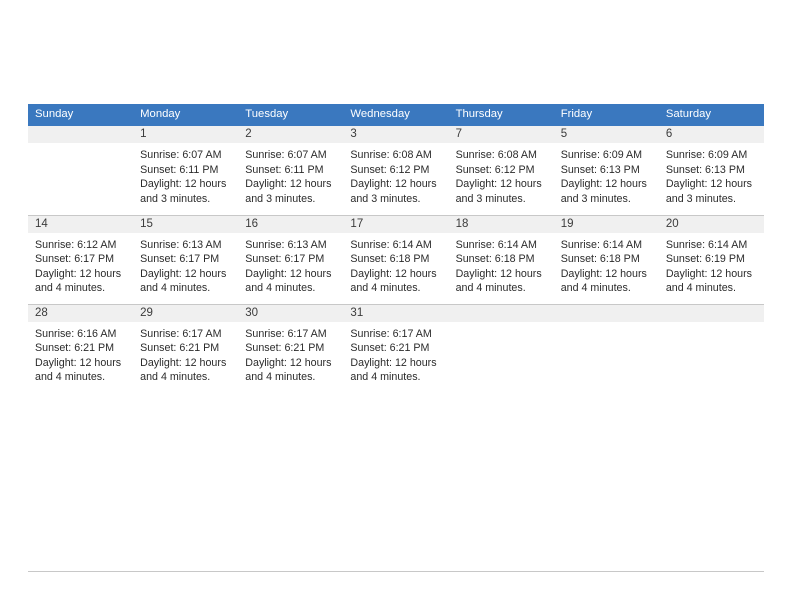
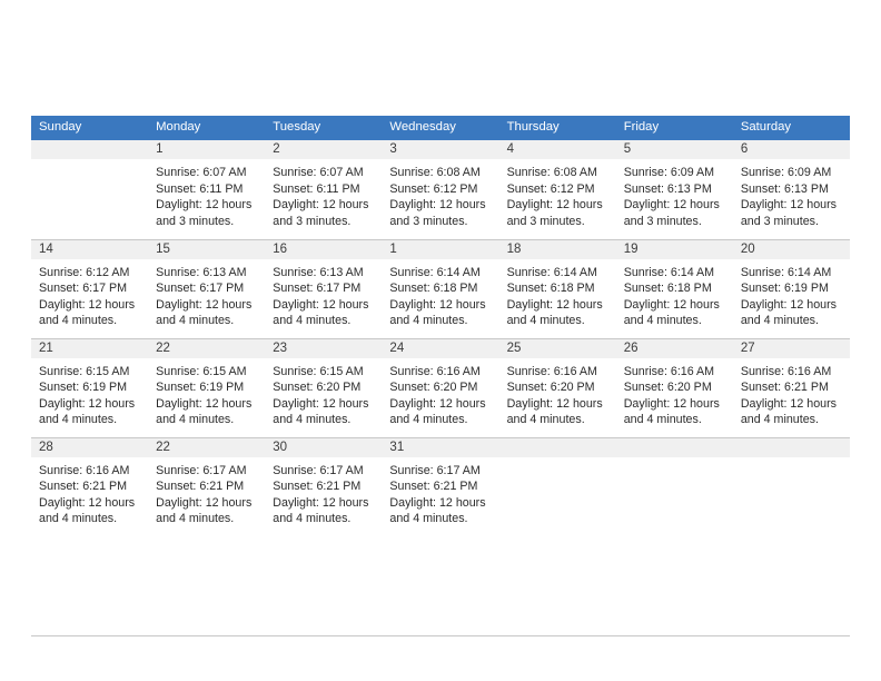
  Sunday	Monday	Tuesday	Wednesday	Thursday	Friday	Saturday
- 	1Sunrise: 6:07 AMSunset: 6:11 PMDaylight: 12 hoursand 3 minutes.	2Sunrise: 6:07 AMSunset: 6:11 PMDaylight: 12 hoursand 3 minutes.	3Sunrise: 6:08 AMSunset: 6:12 PMDaylight: 12 hoursand 3 minutes.	7Sunrise: 6:08 AMSunset: 6:12 PMDaylight: 12 hoursand 3 minutes.	5Sunrise: 6:09 AMSunset: 6:13 PMDaylight: 12 hoursand 3 minutes.	6Sunrise: 6:09 AMSunset: 6:13 PMDaylight: 12 hoursand 3 minutes.
+ 	1Sunrise: 6:07 AMSunset: 6:11 PMDaylight: 12 hoursand 3 minutes.	2Sunrise: 6:07 AMSunset: 6:11 PMDaylight: 12 hoursand 3 minutes.	3Sunrise: 6:08 AMSunset: 6:12 PMDaylight: 12 hoursand 3 minutes.	4Sunrise: 6:08 AMSunset: 6:12 PMDaylight: 12 hoursand 3 minutes.	5Sunrise: 6:09 AMSunset: 6:13 PMDaylight: 12 hoursand 3 minutes.	6Sunrise: 6:09 AMSunset: 6:13 PMDaylight: 12 hoursand 3 minutes.
- 14Sunrise: 6:12 AMSunset: 6:17 PMDaylight: 12 hoursand 4 minutes.	15Sunrise: 6:13 AMSunset: 6:17 PMDaylight: 12 hoursand 4 minutes.	16Sunrise: 6:13 AMSunset: 6:17 PMDaylight: 12 hoursand 4 minutes.	17Sunrise: 6:14 AMSunset: 6:18 PMDaylight: 12 hoursand 4 minutes.	18Sunrise: 6:14 AMSunset: 6:18 PMDaylight: 12 hoursand 4 minutes.	19Sunrise: 6:14 AMSunset: 6:18 PMDaylight: 12 hoursand 4 minutes.	20Sunrise: 6:14 AMSunset: 6:19 PMDaylight: 12 hoursand 4 minutes.
+ 14Sunrise: 6:12 AMSunset: 6:17 PMDaylight: 12 hoursand 4 minutes.	15Sunrise: 6:13 AMSunset: 6:17 PMDaylight: 12 hoursand 4 minutes.	16Sunrise: 6:13 AMSunset: 6:17 PMDaylight: 12 hoursand 4 minutes.	1Sunrise: 6:14 AMSunset: 6:18 PMDaylight: 12 hoursand 4 minutes.	18Sunrise: 6:14 AMSunset: 6:18 PMDaylight: 12 hoursand 4 minutes.	19Sunrise: 6:14 AMSunset: 6:18 PMDaylight: 12 hoursand 4 minutes.	20Sunrise: 6:14 AMSunset: 6:19 PMDaylight: 12 hoursand 4 minutes.
+ 21Sunrise: 6:15 AMSunset: 6:19 PMDaylight: 12 hoursand 4 minutes.	22Sunrise: 6:15 AMSunset: 6:19 PMDaylight: 12 hoursand 4 minutes.	23Sunrise: 6:15 AMSunset: 6:20 PMDaylight: 12 hoursand 4 minutes.	24Sunrise: 6:16 AMSunset: 6:20 PMDaylight: 12 hoursand 4 minutes.	25Sunrise: 6:16 AMSunset: 6:20 PMDaylight: 12 hoursand 4 minutes.	26Sunrise: 6:16 AMSunset: 6:20 PMDaylight: 12 hoursand 4 minutes.	27Sunrise: 6:16 AMSunset: 6:21 PMDaylight: 12 hoursand 4 minutes.
- 28Sunrise: 6:16 AMSunset: 6:21 PMDaylight: 12 hoursand 4 minutes.	29Sunrise: 6:17 AMSunset: 6:21 PMDaylight: 12 hoursand 4 minutes.	30Sunrise: 6:17 AMSunset: 6:21 PMDaylight: 12 hoursand 4 minutes.	31Sunrise: 6:17 AMSunset: 6:21 PMDaylight: 12 hoursand 4 minutes.
+ 28Sunrise: 6:16 AMSunset: 6:21 PMDaylight: 12 hoursand 4 minutes.	22Sunrise: 6:17 AMSunset: 6:21 PMDaylight: 12 hoursand 4 minutes.	30Sunrise: 6:17 AMSunset: 6:21 PMDaylight: 12 hoursand 4 minutes.	31Sunrise: 6:17 AMSunset: 6:21 PMDaylight: 12 hoursand 4 minutes.
